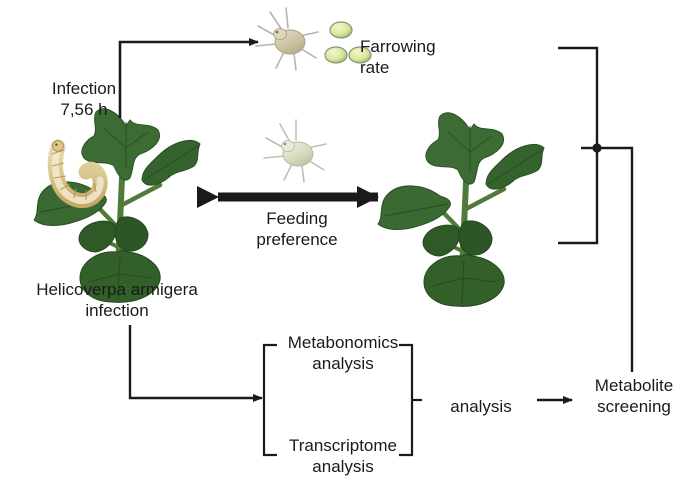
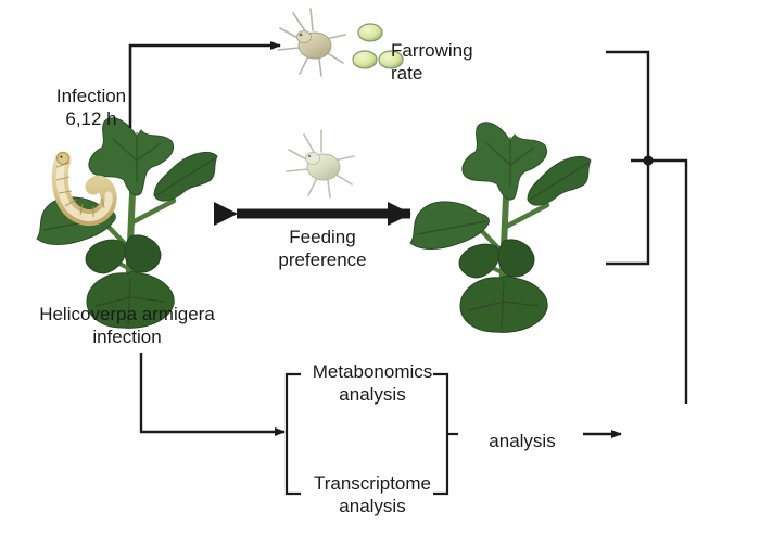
  Infection
- 7,56 h
+ 6,12 h
  Farrowing
  rate
  Feeding
  preference
  Helicoverpa armigera
  infection
  Metabonomics
  analysis
  Transcriptome
  analysis
  analysis
- Metabolite
- screening
